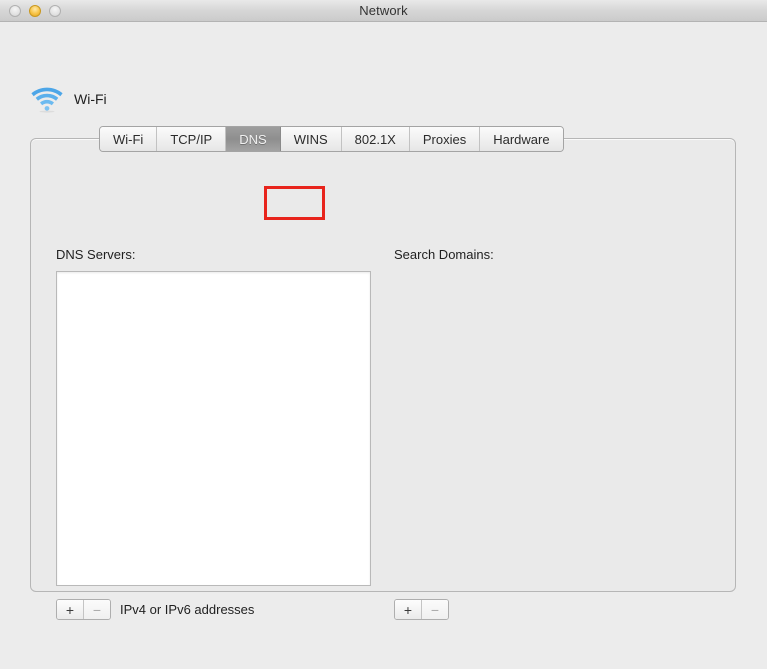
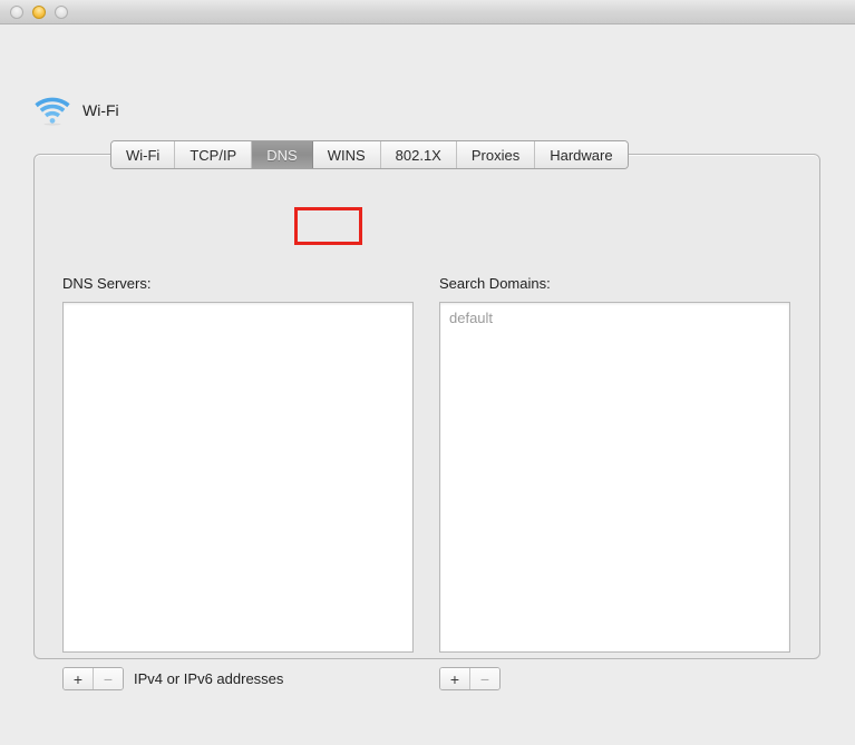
- Network
  Wi-Fi
  Wi-Fi
  TCP/IP
  DNS
  WINS
  802.1X
  Proxies
  Hardware
  DNS Servers:
  +
  −
  IPv4 or IPv6 addresses
  Search Domains:
+ default
  +
  −
